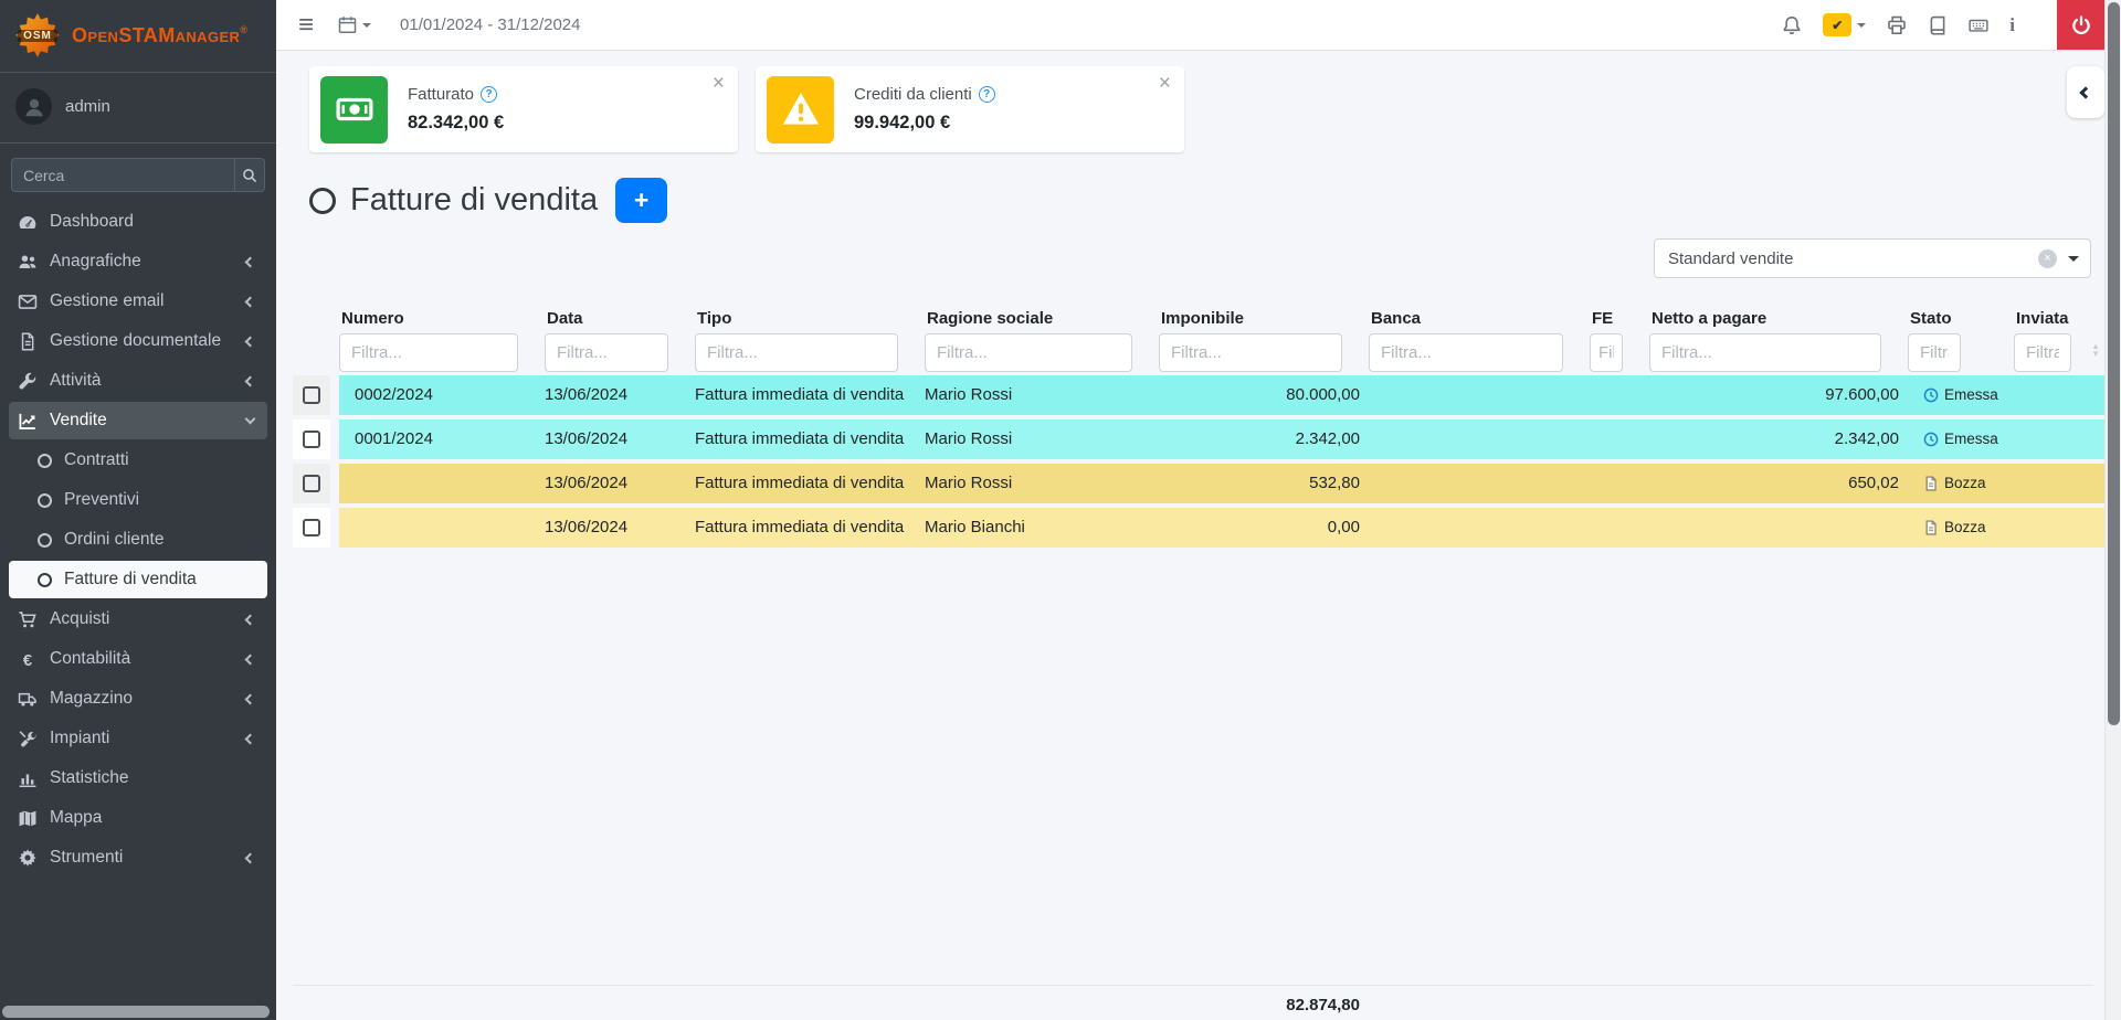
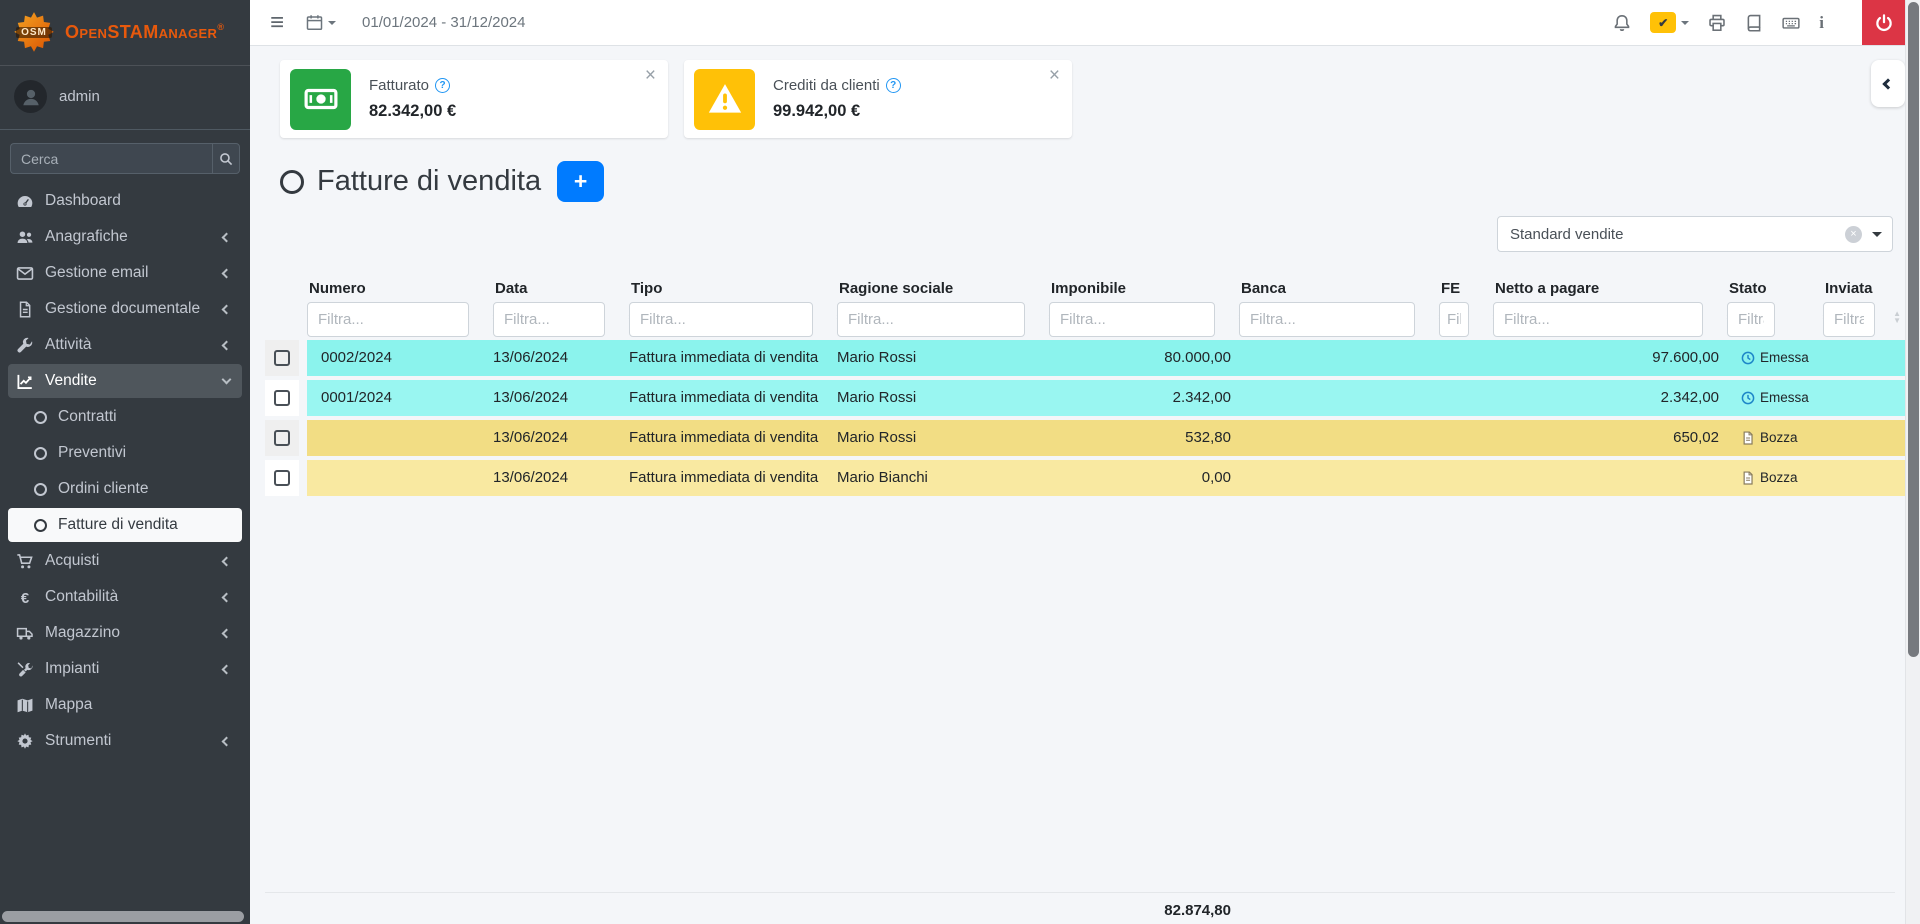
  OSM
  OpenSTAManager®
  admin
  Cerca
  Dashboard
  Anagrafiche
  Gestione email
  Gestione documentale
  Attività
  Vendite
  Contratti
  Preventivi
  Ordini cliente
  Fatture di vendita
  Acquisti
  Contabilità
  Magazzino
  Impianti
- Statistiche
  Mappa
  Strumenti
  ≡
  01/01/2024 - 31/12/2024
  ✔
  i
  Fatturato
  ?
  82.342,00 €
  ×
  Crediti da clienti
  ?
  99.942,00 €
  ×
  Fatture di vendita
  +
  Standard vendite
  ×
  Numero
  Filtra...
  Data
  Filtra...
  Tipo
  Filtra...
  Ragione sociale
  Filtra...
  Imponibile
  Filtra...
  Banca
  Filtra...
  FE
  Netto a pagare
  Filtra...
  Stato
  Inviata
  ▲
  ▼
  0002/2024
  13/06/2024
  Fattura immediata di vendita
  Mario Rossi
  80.000,00
  97.600,00
  Emessa
  0001/2024
  13/06/2024
  Fattura immediata di vendita
  Mario Rossi
  2.342,00
  2.342,00
  Emessa
  13/06/2024
  Fattura immediata di vendita
  Mario Rossi
  532,80
  650,02
  Bozza
  13/06/2024
  Fattura immediata di vendita
  Mario Bianchi
  0,00
  Bozza
  82.874,80
